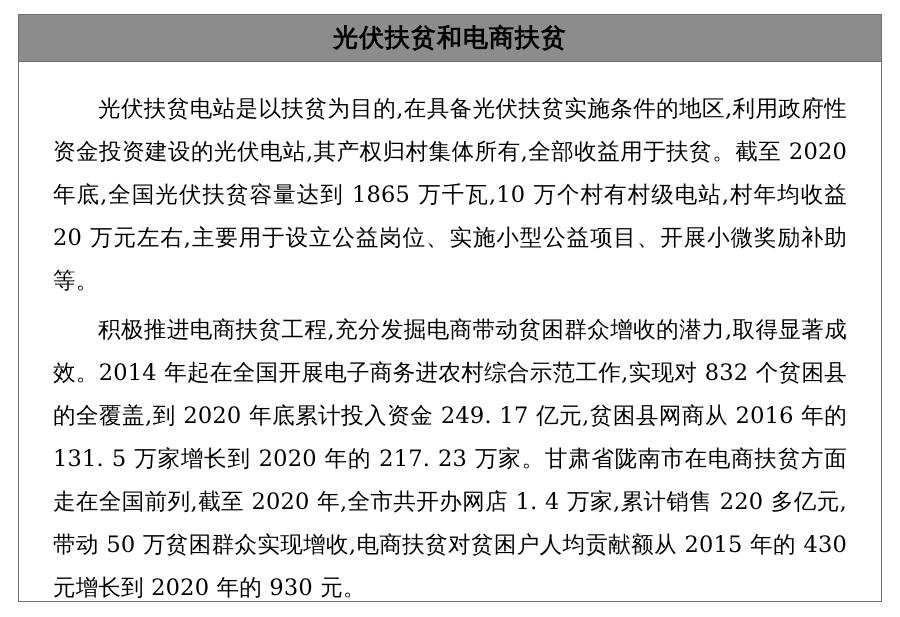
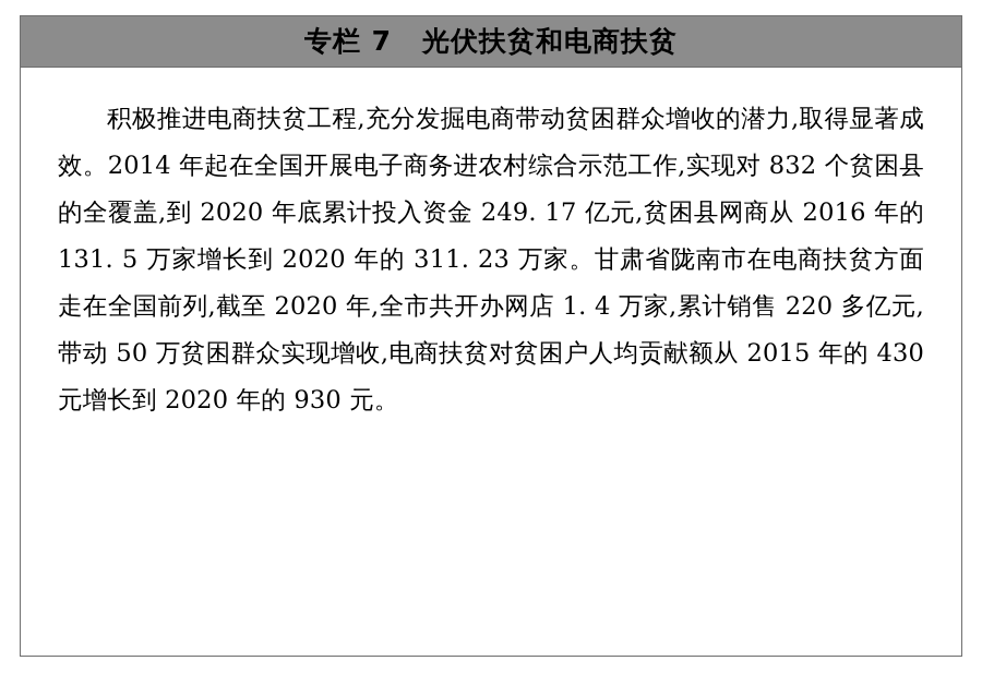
+ 专栏 7
  光伏扶贫和电商扶贫
- 光伏扶贫电站是以扶贫为目的,在具备光伏扶贫实施条件的地区,利用政府性资金投资建设的光伏电站,其产权归村集体所有,全部收益用于扶贫。截至 2020 年底,全国光伏扶贫容量达到 1865 万千瓦,10 万个村有村级电站,村年均收益 20 万元左右,主要用于设立公益岗位、实施小型公益项目、开展小微奖励补助等。
- 积极推进电商扶贫工程,充分发掘电商带动贫困群众增收的潜力,取得显著成效。2014 年起在全国开展电子商务进农村综合示范工作,实现对 832 个贫困县的全覆盖,到 2020 年底累计投入资金 249. 17 亿元,贫困县网商从 2016 年的 131. 5 万家增长到 2020 年的 217. 23 万家。甘肃省陇南市在电商扶贫方面走在全国前列,截至 2020 年,全市共开办网店 1. 4 万家,累计销售 220 多亿元,带动 50 万贫困群众实现增收,电商扶贫对贫困户人均贡献额从 2015 年的 430 元增长到 2020 年的 930 元。
+ 积极推进电商扶贫工程,充分发掘电商带动贫困群众增收的潜力,取得显著成效。2014 年起在全国开展电子商务进农村综合示范工作,实现对 832 个贫困县的全覆盖,到 2020 年底累计投入资金 249. 17 亿元,贫困县网商从 2016 年的 131. 5 万家增长到 2020 年的 311. 23 万家。甘肃省陇南市在电商扶贫方面走在全国前列,截至 2020 年,全市共开办网店 1. 4 万家,累计销售 220 多亿元,带动 50 万贫困群众实现增收,电商扶贫对贫困户人均贡献额从 2015 年的 430 元增长到 2020 年的 930 元。
